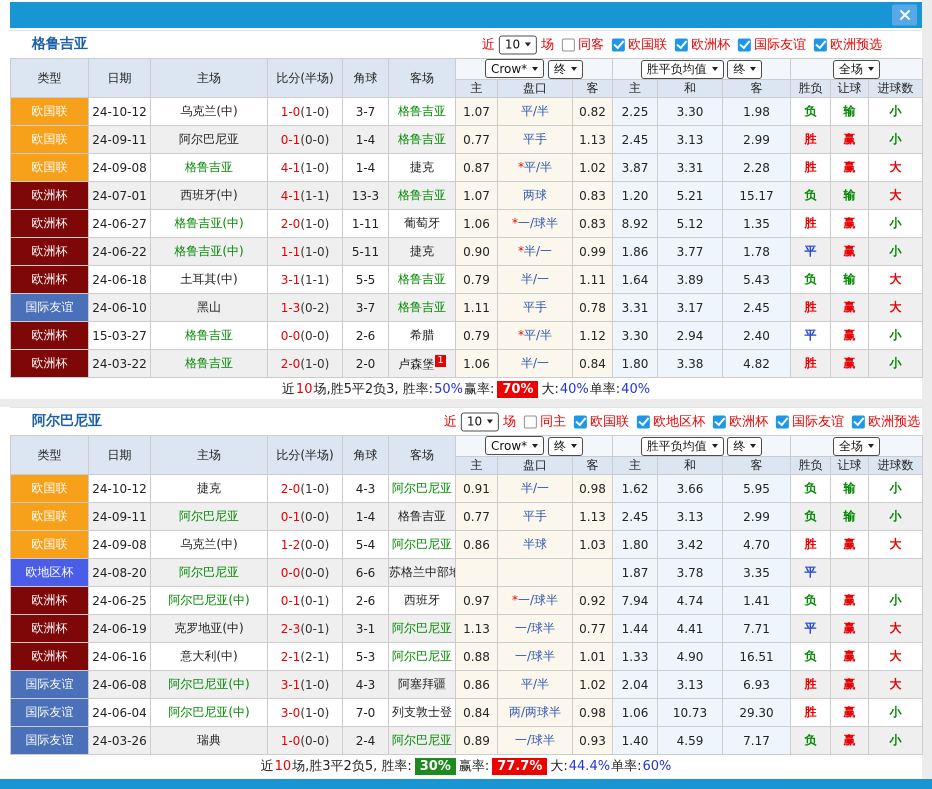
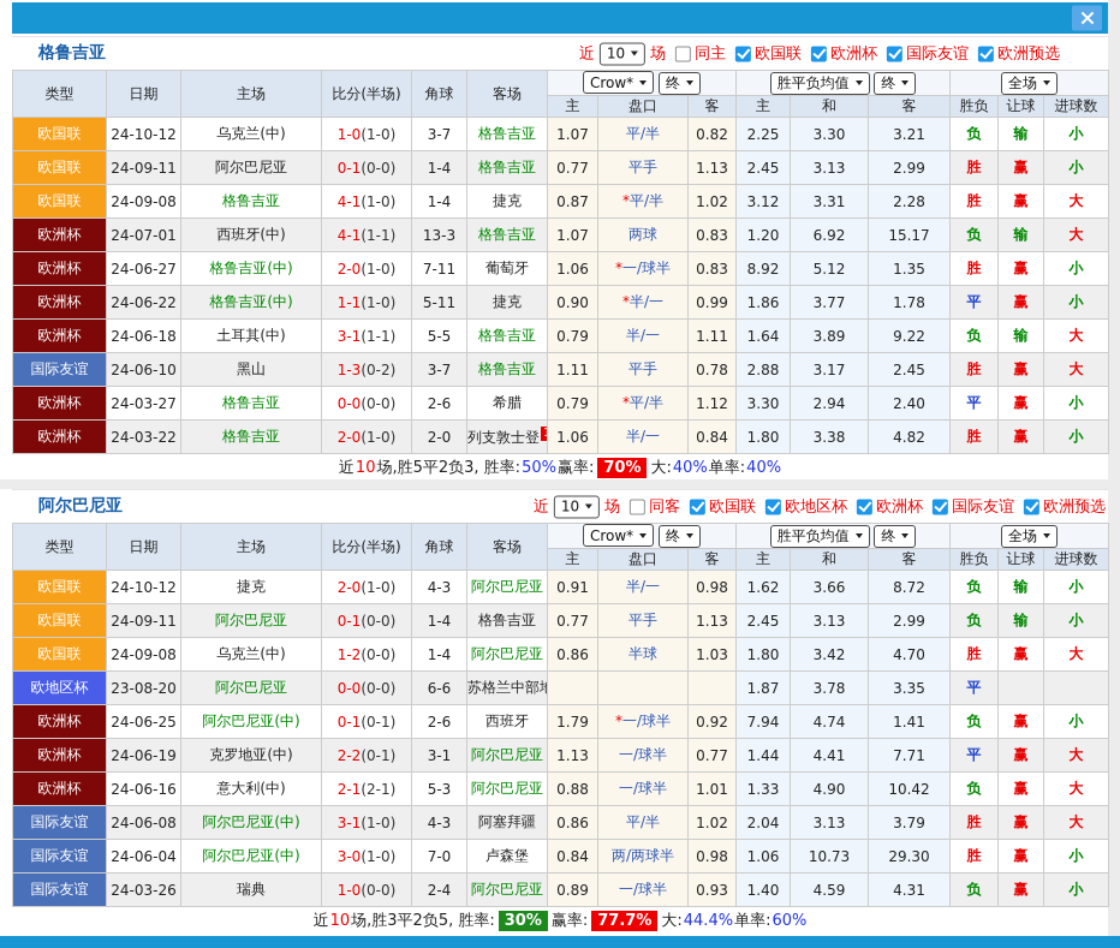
  格鲁吉亚
  近
  10
  场
- 同客
+ 同主
  欧国联
  欧洲杯
  国际友谊
  欧洲预选
  类型	日期	主场	比分(半场)	角球	客场	Crow* 终	胜平负均值 终	全场
  主	盘口	客	主	和	客	胜负	让球	进球数
- 欧国联	24-10-12	乌克兰(中)	1-0(1-0)	3-7	格鲁吉亚	1.07	平/半	0.82	2.25	3.30	1.98	负	输	小
+ 欧国联	24-10-12	乌克兰(中)	1-0(1-0)	3-7	格鲁吉亚	1.07	平/半	0.82	2.25	3.30	3.21	负	输	小
  欧国联	24-09-11	阿尔巴尼亚	0-1(0-0)	1-4	格鲁吉亚	0.77	平手	1.13	2.45	3.13	2.99	胜	赢	小
- 欧国联	24-09-08	格鲁吉亚	4-1(1-0)	1-4	捷克	0.87	*平/半	1.02	3.87	3.31	2.28	胜	赢	大
+ 欧国联	24-09-08	格鲁吉亚	4-1(1-0)	1-4	捷克	0.87	*平/半	1.02	3.12	3.31	2.28	胜	赢	大
- 欧洲杯	24-07-01	西班牙(中)	4-1(1-1)	13-3	格鲁吉亚	1.07	两球	0.83	1.20	5.21	15.17	负	输	大
+ 欧洲杯	24-07-01	西班牙(中)	4-1(1-1)	13-3	格鲁吉亚	1.07	两球	0.83	1.20	6.92	15.17	负	输	大
- 欧洲杯	24-06-27	格鲁吉亚(中)	2-0(1-0)	1-11	葡萄牙	1.06	*一/球半	0.83	8.92	5.12	1.35	胜	赢	小
+ 欧洲杯	24-06-27	格鲁吉亚(中)	2-0(1-0)	7-11	葡萄牙	1.06	*一/球半	0.83	8.92	5.12	1.35	胜	赢	小
  欧洲杯	24-06-22	格鲁吉亚(中)	1-1(1-0)	5-11	捷克	0.90	*半/一	0.99	1.86	3.77	1.78	平	赢	小
- 欧洲杯	24-06-18	土耳其(中)	3-1(1-1)	5-5	格鲁吉亚	0.79	半/一	1.11	1.64	3.89	5.43	负	输	大
+ 欧洲杯	24-06-18	土耳其(中)	3-1(1-1)	5-5	格鲁吉亚	0.79	半/一	1.11	1.64	3.89	9.22	负	输	大
- 国际友谊	24-06-10	黑山	1-3(0-2)	3-7	格鲁吉亚	1.11	平手	0.78	3.31	3.17	2.45	胜	赢	大
+ 国际友谊	24-06-10	黑山	1-3(0-2)	3-7	格鲁吉亚	1.11	平手	0.78	2.88	3.17	2.45	胜	赢	大
- 欧洲杯	15-03-27	格鲁吉亚	0-0(0-0)	2-6	希腊	0.79	*平/半	1.12	3.30	2.94	2.40	平	赢	小
+ 欧洲杯	24-03-27	格鲁吉亚	0-0(0-0)	2-6	希腊	0.79	*平/半	1.12	3.30	2.94	2.40	平	赢	小
- 欧洲杯	24-03-22	格鲁吉亚	2-0(1-0)	2-0	卢森堡 1	1.06	半/一	0.84	1.80	3.38	4.82	胜	赢	小
+ 欧洲杯	24-03-22	格鲁吉亚	2-0(1-0)	2-0	列支敦士登	1.06	半/一	0.84	1.80	3.38	4.82	胜	赢	小
  近
  10
  场,胜5平2负3, 胜率:
  50%
  赢率:
  70%
  大:
  40%
  单率:
  40%
  阿尔巴尼亚
  近
  10
  场
- 同主
+ 同客
  欧国联
  欧地区杯
  欧洲杯
  国际友谊
  欧洲预选
  类型	日期	主场	比分(半场)	角球	客场	Crow* 终	胜平负均值 终	全场
  主	盘口	客	主	和	客	胜负	让球	进球数
- 欧国联	24-10-12	捷克	2-0(1-0)	4-3	阿尔巴尼亚	0.91	半/一	0.98	1.62	3.66	5.95	负	输	小
+ 欧国联	24-10-12	捷克	2-0(1-0)	4-3	阿尔巴尼亚	0.91	半/一	0.98	1.62	3.66	8.72	负	输	小
  欧国联	24-09-11	阿尔巴尼亚	0-1(0-0)	1-4	格鲁吉亚	0.77	平手	1.13	2.45	3.13	2.99	负	输	小
- 欧国联	24-09-08	乌克兰(中)	1-2(0-0)	5-4	阿尔巴尼亚	0.86	半球	1.03	1.80	3.42	4.70	胜	赢	大
+ 欧国联	24-09-08	乌克兰(中)	1-2(0-0)	1-4	阿尔巴尼亚	0.86	半球	1.03	1.80	3.42	4.70	胜	赢	大
- 欧地区杯	24-08-20	阿尔巴尼亚	0-0(0-0)	6-6	苏格兰中部				1.87	3.78	3.35	平
+ 欧地区杯	23-08-20	阿尔巴尼亚	0-0(0-0)	6-6	苏格兰中部				1.87	3.78	3.35	平
- 欧洲杯	24-06-25	阿尔巴尼亚(中)	0-1(0-1)	2-6	西班牙	0.97	*一/球半	0.92	7.94	4.74	1.41	负	赢	小
+ 欧洲杯	24-06-25	阿尔巴尼亚(中)	0-1(0-1)	2-6	西班牙	1.79	*一/球半	0.92	7.94	4.74	1.41	负	赢	小
- 欧洲杯	24-06-19	克罗地亚(中)	2-3(0-1)	3-1	阿尔巴尼亚	1.13	一/球半	0.77	1.44	4.41	7.71	平	赢	大
+ 欧洲杯	24-06-19	克罗地亚(中)	2-2(0-1)	3-1	阿尔巴尼亚	1.13	一/球半	0.77	1.44	4.41	7.71	平	赢	大
- 欧洲杯	24-06-16	意大利(中)	2-1(2-1)	5-3	阿尔巴尼亚	0.88	一/球半	1.01	1.33	4.90	16.51	负	赢	大
+ 欧洲杯	24-06-16	意大利(中)	2-1(2-1)	5-3	阿尔巴尼亚	0.88	一/球半	1.01	1.33	4.90	10.42	负	赢	大
- 国际友谊	24-06-08	阿尔巴尼亚(中)	3-1(1-0)	4-3	阿塞拜疆	0.86	平/半	1.02	2.04	3.13	6.93	胜	赢	大
+ 国际友谊	24-06-08	阿尔巴尼亚(中)	3-1(1-0)	4-3	阿塞拜疆	0.86	平/半	1.02	2.04	3.13	3.79	胜	赢	大
- 国际友谊	24-06-04	阿尔巴尼亚(中)	3-0(1-0)	7-0	列支敦士登	0.84	两/两球半	0.98	1.06	10.73	29.30	胜	赢	小
+ 国际友谊	24-06-04	阿尔巴尼亚(中)	3-0(1-0)	7-0	卢森堡	0.84	两/两球半	0.98	1.06	10.73	29.30	胜	赢	小
- 国际友谊	24-03-26	瑞典	1-0(0-0)	2-4	阿尔巴尼亚	0.89	一/球半	0.93	1.40	4.59	7.17	负	赢	小
+ 国际友谊	24-03-26	瑞典	1-0(0-0)	2-4	阿尔巴尼亚	0.89	一/球半	0.93	1.40	4.59	4.31	负	赢	小
  近
  10
  场,胜3平2负5, 胜率:
  30%
  赢率:
  77.7%
  大:
  44.4%
  单率:
  60%
